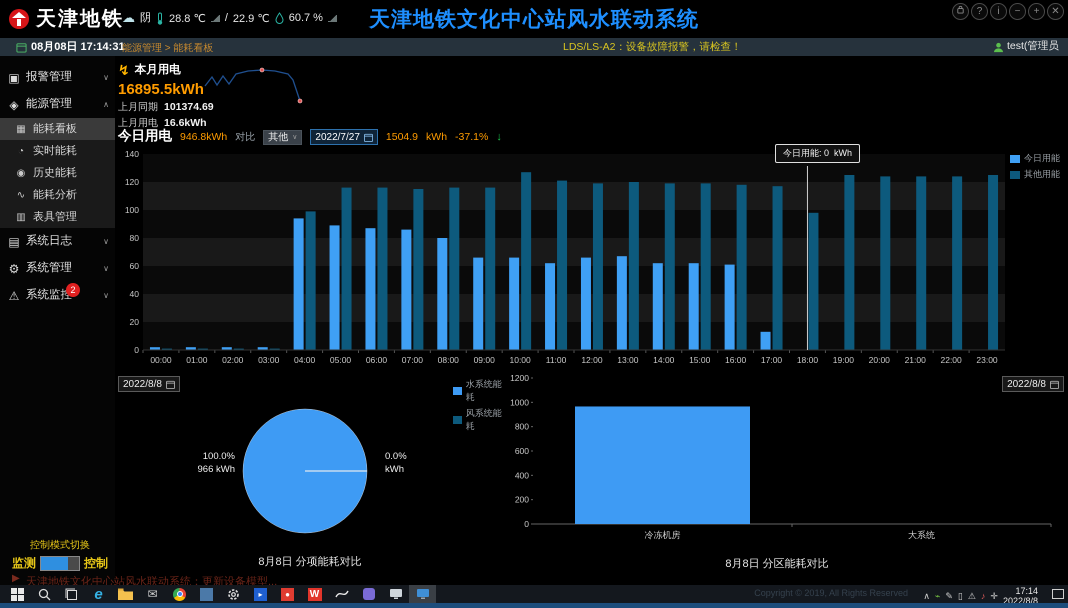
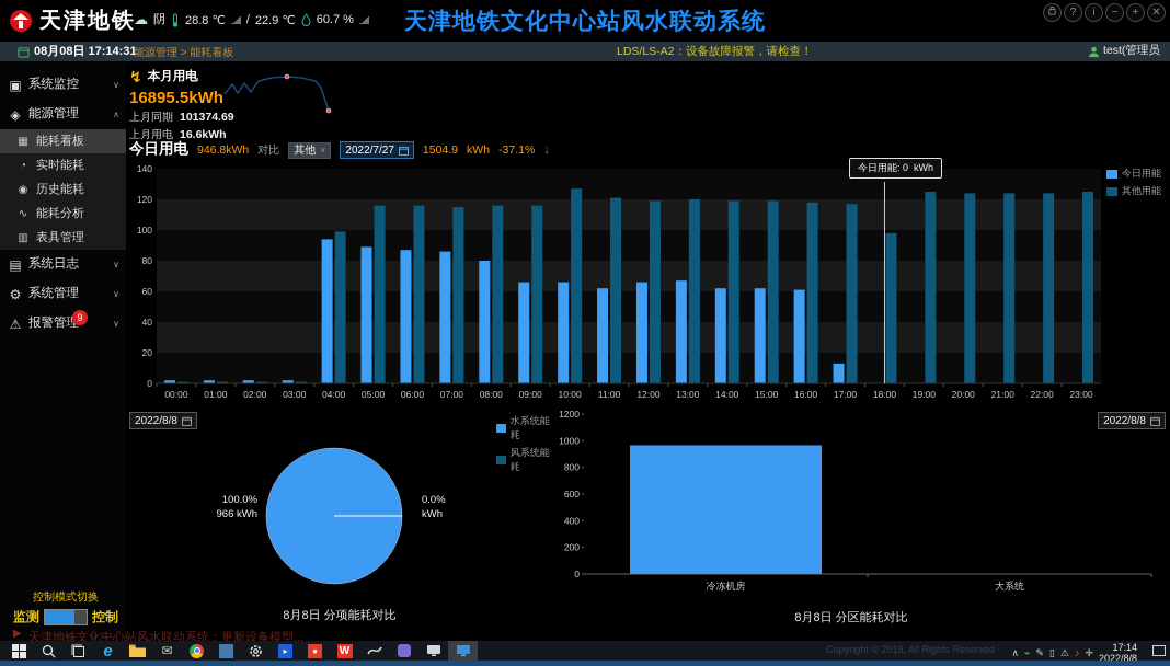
  天津地铁
  ☁
  阴
  28.8 ℃
  /
  22.9 ℃
  60.7 %
  天津地铁文化中心站风水联动系统
  ?
  i
  −
  +
  ✕
  08月08日 17:14:31
  能源管理 > 能耗看板
  LDS/LS-A2：设备故障报警，请检查！
  test(管理员
  ▣
- 报警管理
+ 系统监控
  ∨
  ◈
  能源管理
  ∧
  ▦
  能耗看板
  ◔
  实时能耗
  ◉
  历史能耗
  ∿
  能耗分析
  ▥
  表具管理
  ▤
  系统日志
  ∨
  ⚙
  系统管理
  ∨
  ⚠
- 系统监控
+ 报警管理
- 2
+ 9
  ∨
  ↯
  本月用电
  16895.5kWh
  上月同期 101374.69
  上月用电 16.6kWh
  今日用电
  946.8kWh
  对比
  其他
  2022/7/27
  1504.9
  kWh
  -37.1%
  ↓
  0
  20
  40
  60
  80
  100
  120
  140
  00:00
  01:00
  02:00
  03:00
  04:00
  05:00
  06:00
  07:00
  08:00
  09:00
  10:00
  11:00
  12:00
  13:00
  14:00
  15:00
  16:00
  17:00
  18:00
  19:00
  20:00
  21:00
  22:00
  23:00
  今日用能
  其他用能
  今日用能: 0 kWh
  2022/8/8
  水系统能耗
  风系统能耗
  100.0%
  966 kWh
  0.0%
  kWh
  8月8日 分项能耗对比
  2022/8/8
  0
  200
  400
  600
  800
  1000
  1200
  冷冻机房
  大系统
  8月8日 分区能耗对比
  控制模式切换
  监测
  控制
  ▶
  天津地铁文化中心站风水联动系统：更新设备模型...
  Copyright © 2019, All Rights Reserved
  e
  ✉
  ▸
  ●
  W
  ∧
  ⌁
  ✎
  ▯
  ⚠
  ♪
  ✛
  17:14
  2022/8/8
